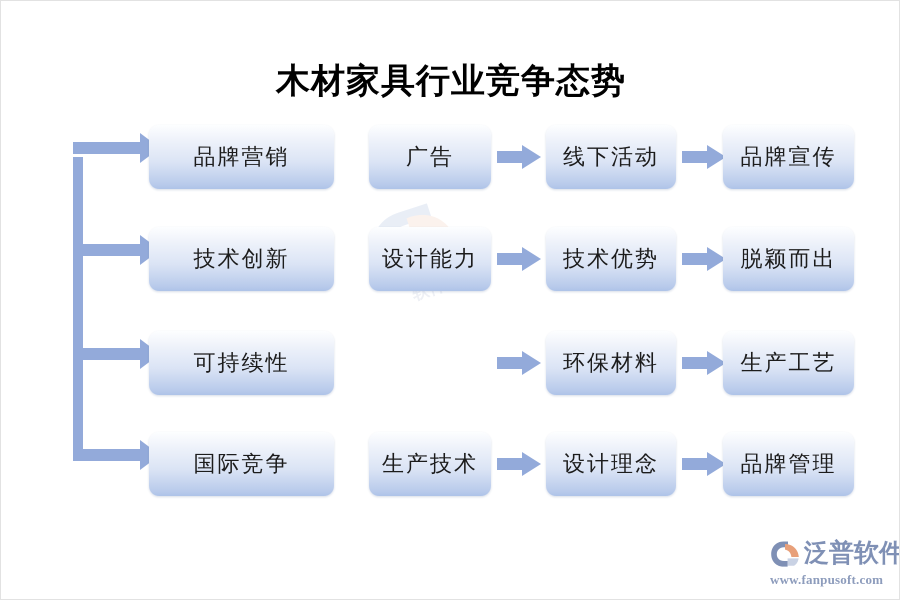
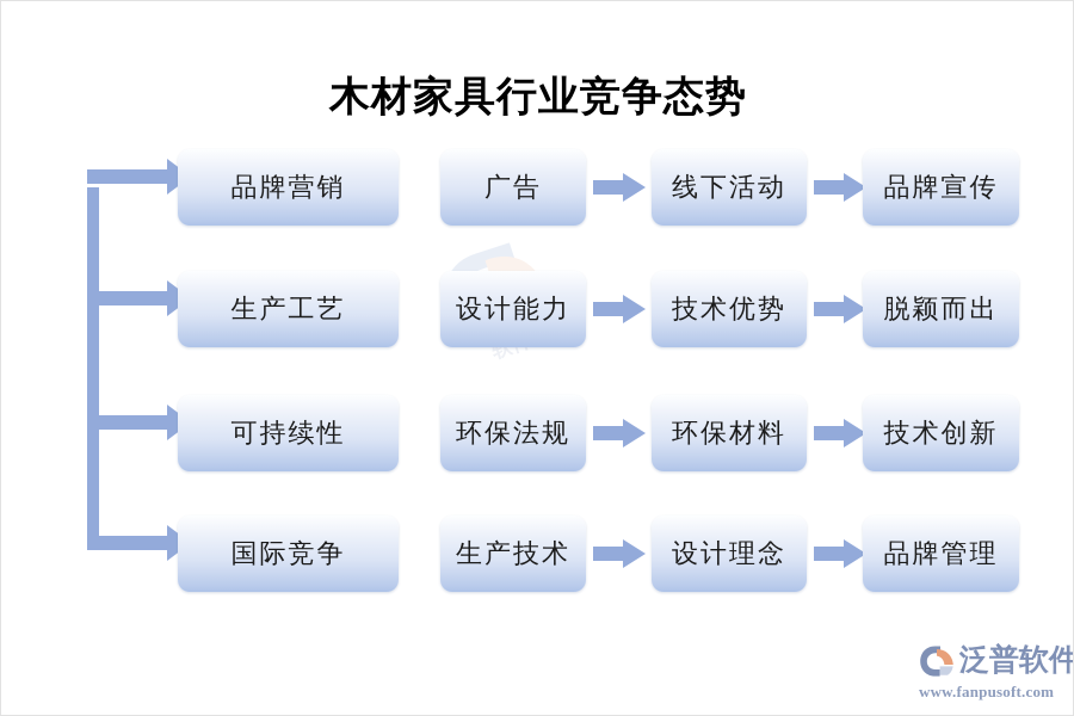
  木材家具行业竞争态势
  品牌营销
  广告
  线下活动
  品牌宣传
- 技术创新
+ 生产工艺
  设计能力
  技术优势
  脱颖而出
  可持续性
+ 环保法规
  环保材料
- 生产工艺
+ 技术创新
  国际竞争
  生产技术
  设计理念
  品牌管理
  泛普软件
  www.fanpusoft.com
